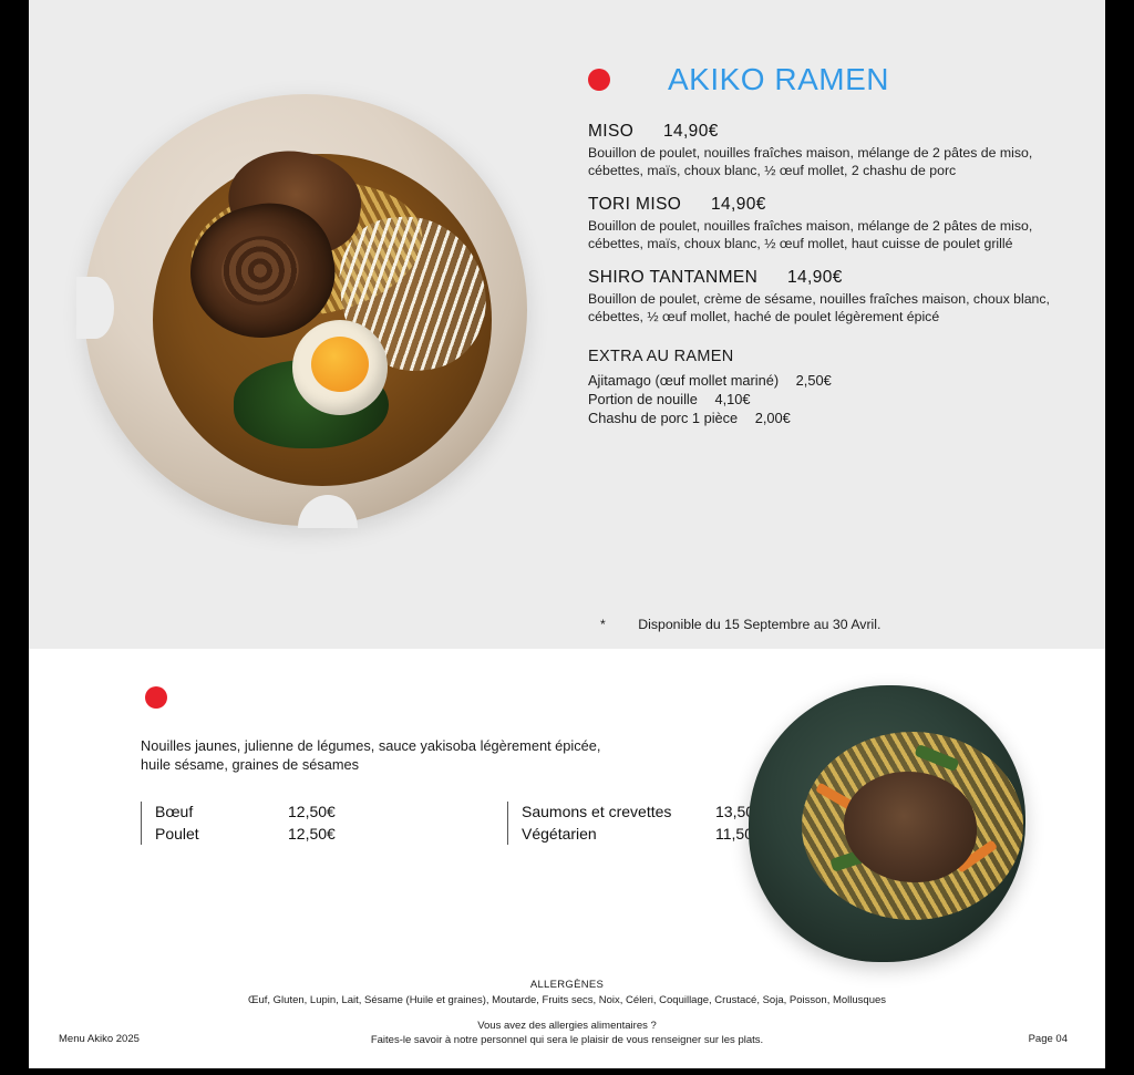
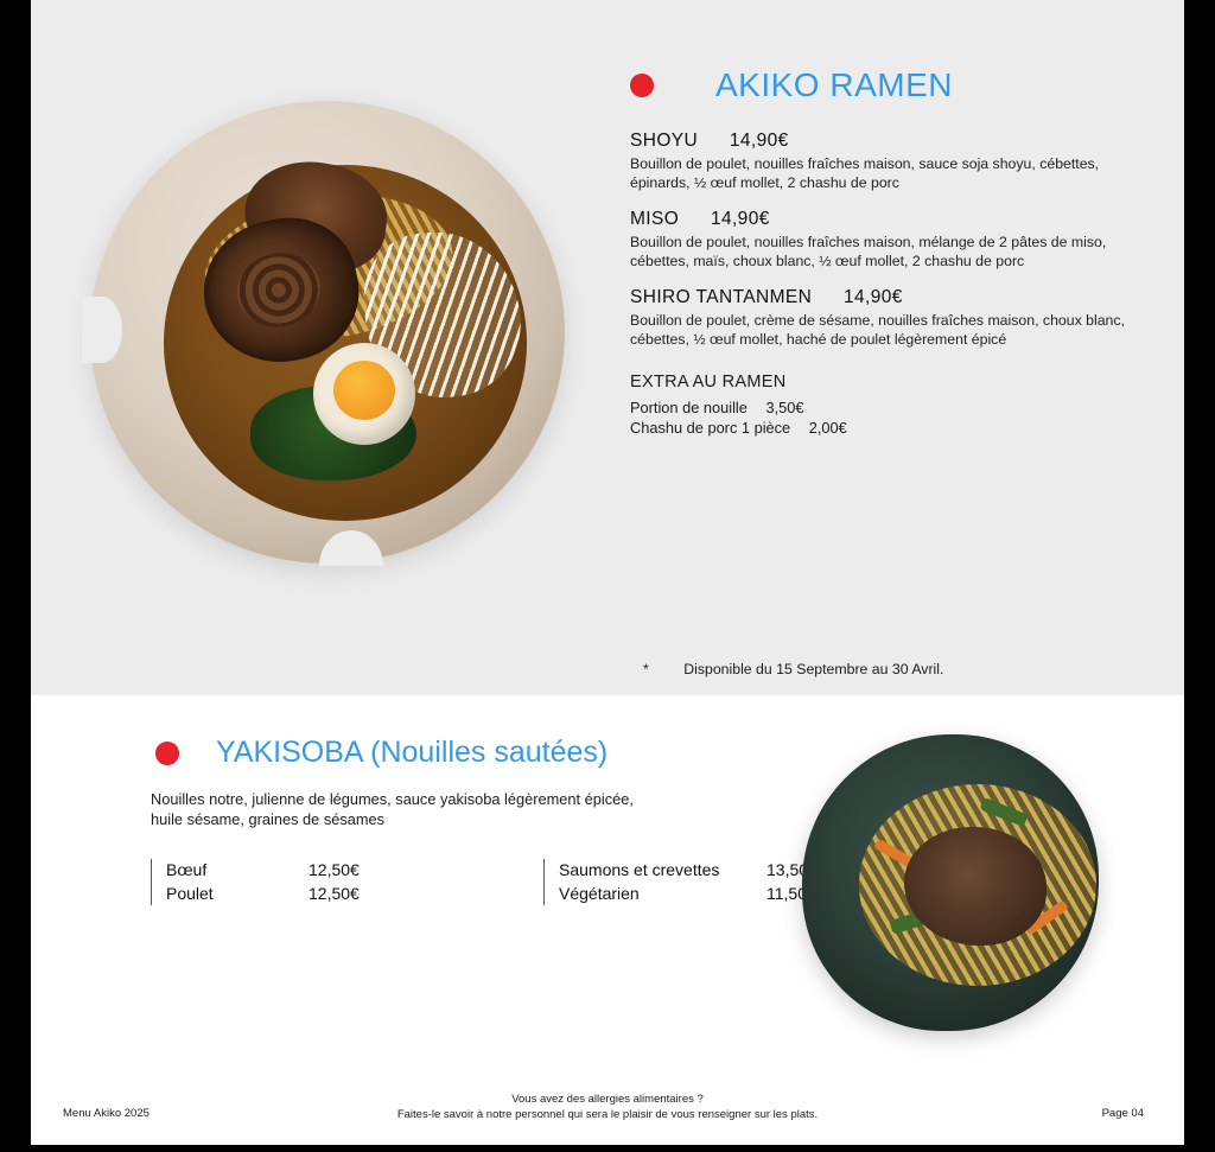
  AKIKO RAMEN
+ SHOYU 14,90€
+ Bouillon de poulet, nouilles fraîches maison, sauce soja shoyu, cébettes, épinards, ½ œuf mollet, 2 chashu de porc
  MISO 14,90€
  Bouillon de poulet, nouilles fraîches maison, mélange de 2 pâtes de miso, cébettes, maïs, choux blanc, ½ œuf mollet, 2 chashu de porc
- TORI MISO 14,90€
- Bouillon de poulet, nouilles fraîches maison, mélange de 2 pâtes de miso, cébettes, maïs, choux blanc, ½ œuf mollet, haut cuisse de poulet grillé
  SHIRO TANTANMEN 14,90€
  Bouillon de poulet, crème de sésame, nouilles fraîches maison, choux blanc, cébettes, ½ œuf mollet, haché de poulet légèrement épicé
  EXTRA AU RAMEN
- Ajitamago (œuf mollet mariné) 2,50€
- Portion de nouille 4,10€
+ Portion de nouille 3,50€
  Chashu de porc 1 pièce 2,00€
  * Disponible du 15 Septembre au 30 Avril.
+ YAKISOBA (Nouilles sautées)
- Nouilles jaunes, julienne de légumes, sauce yakisoba légèrement épicée, huile sésame, graines de sésames
+ Nouilles notre, julienne de légumes, sauce yakisoba légèrement épicée, huile sésame, graines de sésames
  Bœuf
  12,50€
  Poulet
  12,50€
  Saumons et crevettes
  Végétarien
- ALLERGÈNES
- Œuf, Gluten, Lupin, Lait, Sésame (Huile et graines), Moutarde, Fruits secs, Noix, Céleri, Coquillage, Crustacé, Soja, Poisson, Mollusques
  Vous avez des allergies alimentaires ?
  Faites-le savoir à notre personnel qui sera le plaisir de vous renseigner sur les plats.
  Menu Akiko 2025
  Page 04
